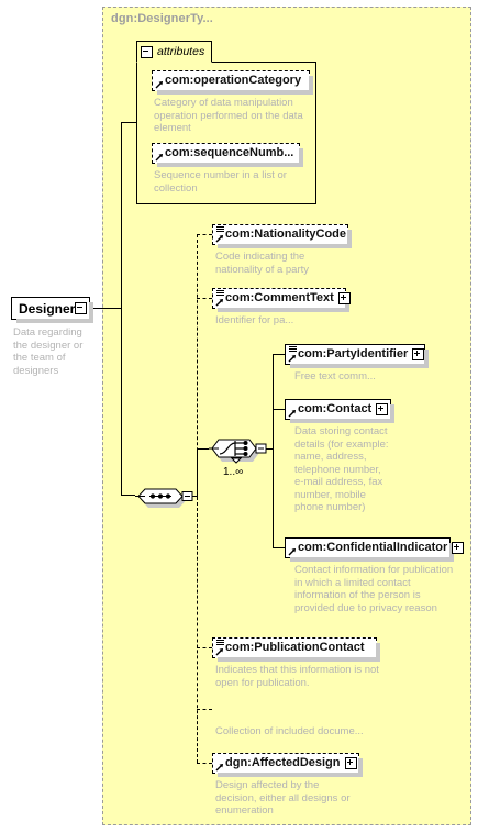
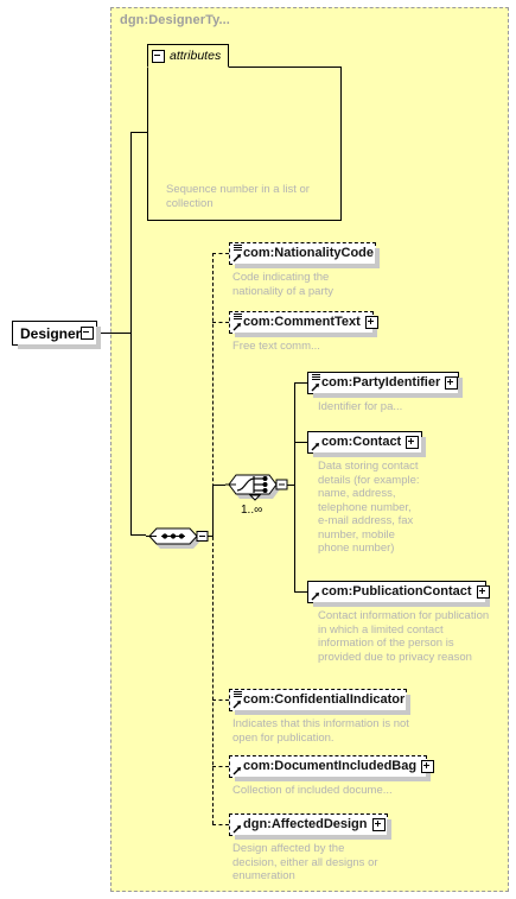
  dgn:DesignerTy...
  Designer
- Data regarding
- the designer or
- the team of
- designers
  attributes
- com:operationCategory
- Category of data manipulation
- operation performed on the data
- element
- com:sequenceNumb...
  Sequence number in a list or
  collection
  com:NationalityCode
  Code indicating the
  nationality of a party
  com:CommentText
- Identifier for pa...
+ Free text comm...
  1..∞
  com:PartyIdentifier
- Free text comm...
+ Identifier for pa...
  com:Contact
  Data storing contact
  details (for example:
  name, address,
  telephone number,
  e-mail address, fax
  number, mobile
  phone number)
- com:ConfidentialIndicator
+ com:PublicationContact
  Contact information for publication
  in which a limited contact
  information of the person is
  provided due to privacy reason
- com:PublicationContact
+ com:ConfidentialIndicator
  Indicates that this information is not
  open for publication.
+ com:DocumentIncludedBag
  Collection of included docume...
  dgn:AffectedDesign
  Design affected by the
  decision, either all designs or
  enumeration
